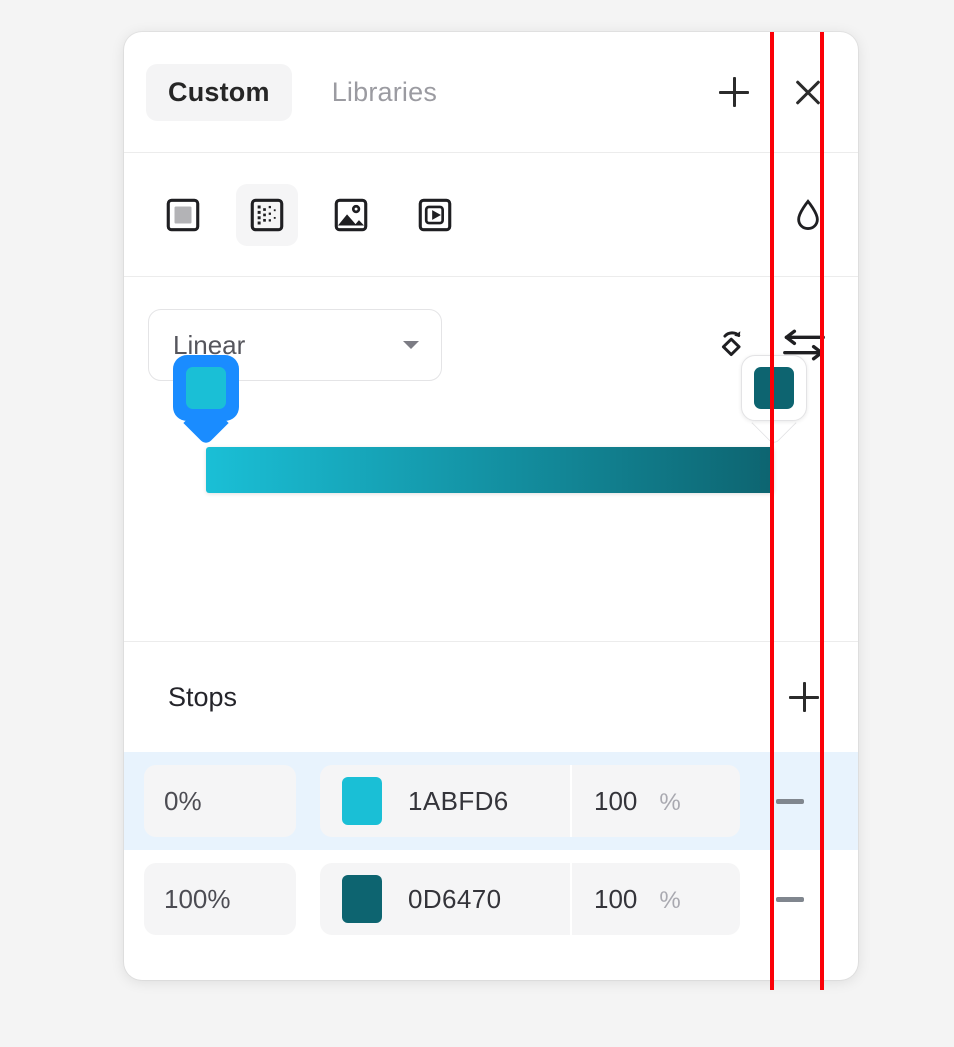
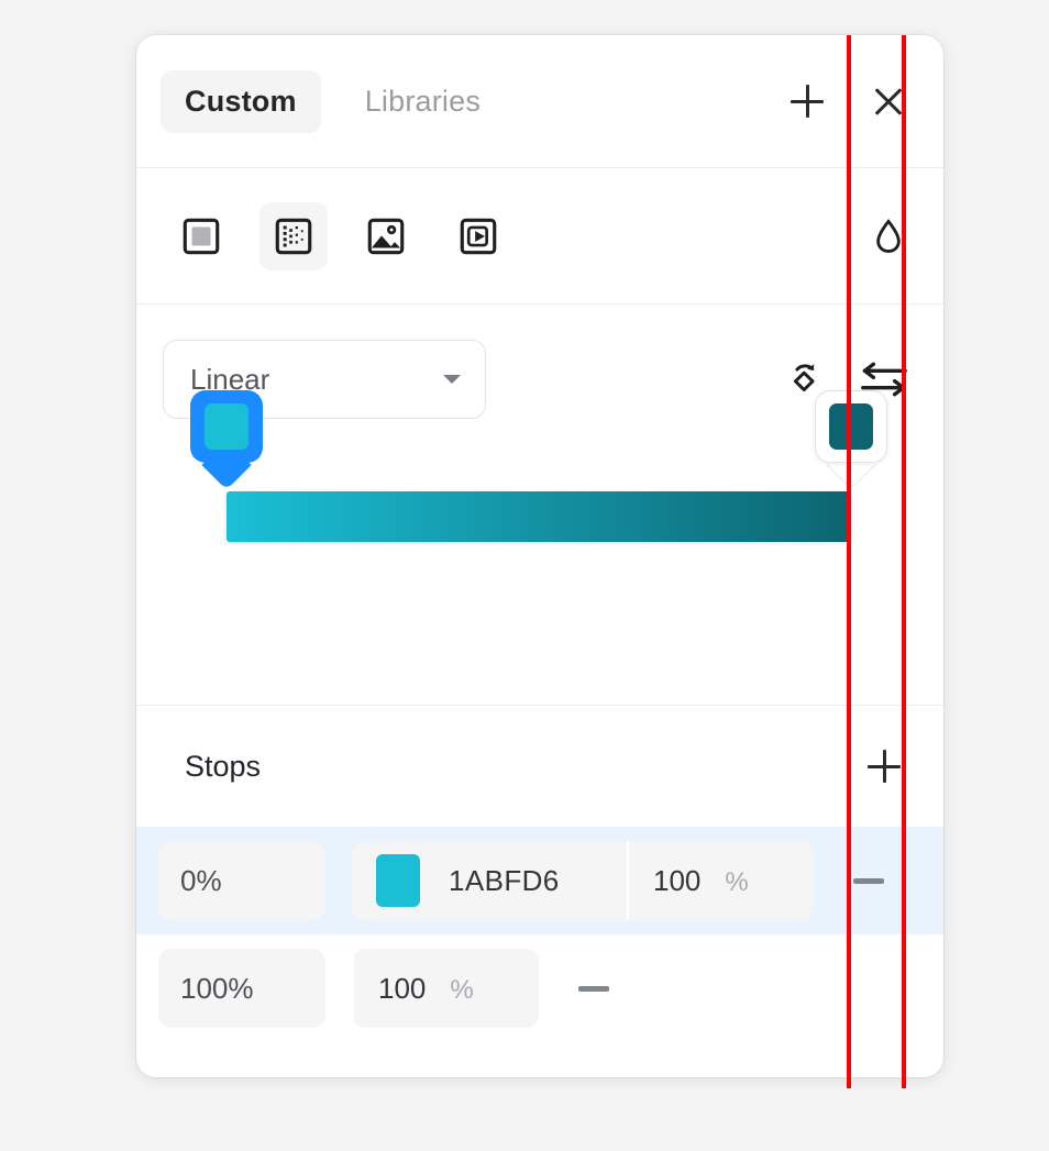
  Custom
  Libraries
  Linear
  Stops
  0%
  1ABFD6
  100
  %
  100%
- 0D6470
  100
  %
